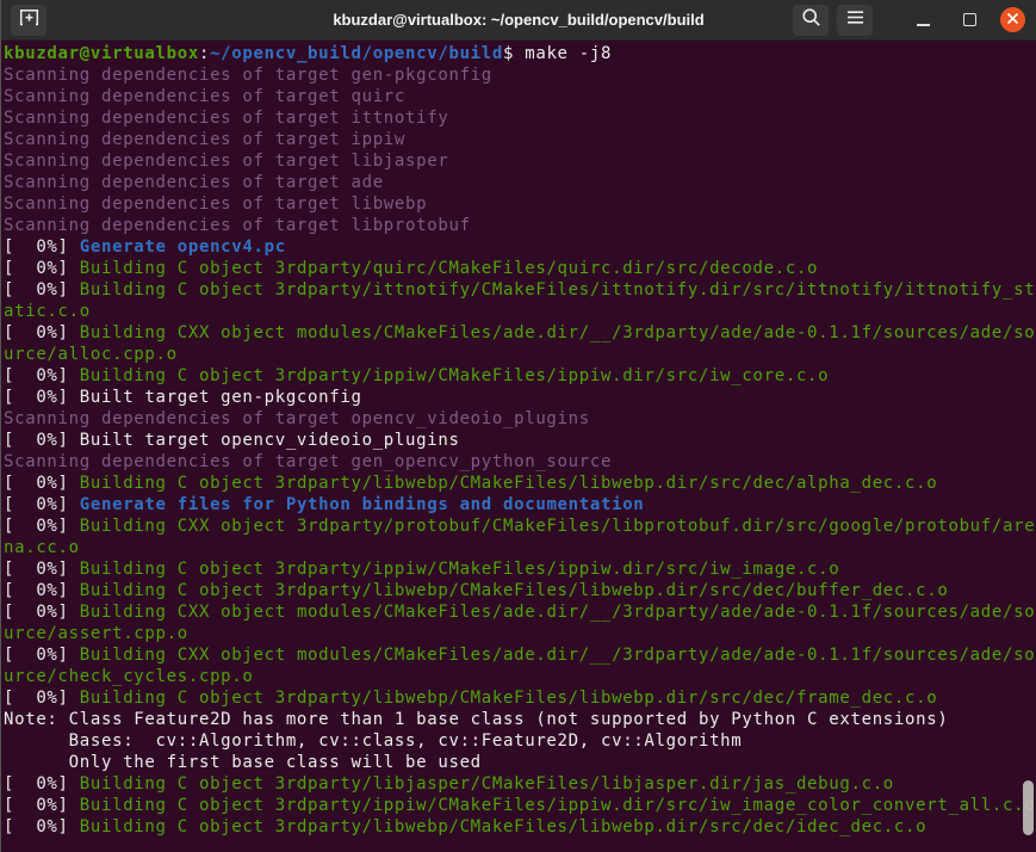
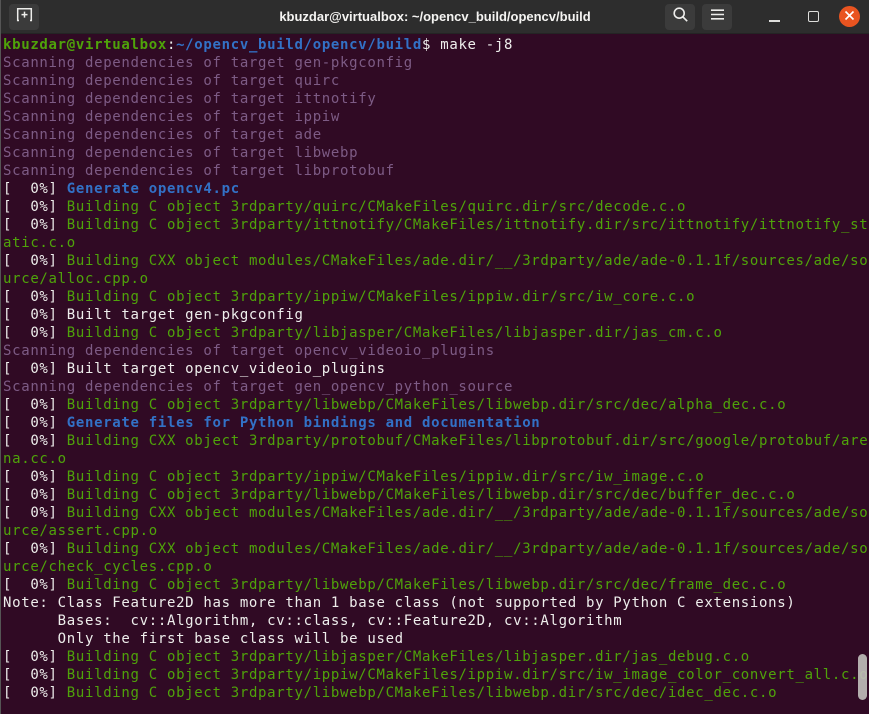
  kbuzdar@virtualbox: ~/opencv_build/opencv/build
  kbuzdar@virtualbox:~/opencv_build/opencv/build$ make -j8
  Scanning dependencies of target gen-pkgconfig
  Scanning dependencies of target quirc
  Scanning dependencies of target ittnotify
  Scanning dependencies of target ippiw
- Scanning dependencies of target libjasper
  Scanning dependencies of target ade
  Scanning dependencies of target libwebp
  Scanning dependencies of target libprotobuf
  [ 0%] Generate opencv4.pc
  [ 0%] Building C object 3rdparty/quirc/CMakeFiles/quirc.dir/src/decode.c.o
  [ 0%] Building C object 3rdparty/ittnotify/CMakeFiles/ittnotify.dir/src/ittnotify/ittnotify_st
  atic.c.o
  [ 0%] Building CXX object modules/CMakeFiles/ade.dir/__/3rdparty/ade/ade-0.1.1f/sources/ade/so
  urce/alloc.cpp.o
  [ 0%] Building C object 3rdparty/ippiw/CMakeFiles/ippiw.dir/src/iw_core.c.o
  [ 0%] Built target gen-pkgconfig
+ [ 0%] Building C object 3rdparty/libjasper/CMakeFiles/libjasper.dir/jas_cm.c.o
  Scanning dependencies of target opencv_videoio_plugins
  [ 0%] Built target opencv_videoio_plugins
  Scanning dependencies of target gen_opencv_python_source
  [ 0%] Building C object 3rdparty/libwebp/CMakeFiles/libwebp.dir/src/dec/alpha_dec.c.o
  [ 0%] Generate files for Python bindings and documentation
  [ 0%] Building CXX object 3rdparty/protobuf/CMakeFiles/libprotobuf.dir/src/google/protobuf/are
  na.cc.o
  [ 0%] Building C object 3rdparty/ippiw/CMakeFiles/ippiw.dir/src/iw_image.c.o
  [ 0%] Building C object 3rdparty/libwebp/CMakeFiles/libwebp.dir/src/dec/buffer_dec.c.o
  [ 0%] Building CXX object modules/CMakeFiles/ade.dir/__/3rdparty/ade/ade-0.1.1f/sources/ade/so
  urce/assert.cpp.o
  [ 0%] Building CXX object modules/CMakeFiles/ade.dir/__/3rdparty/ade/ade-0.1.1f/sources/ade/so
  urce/check_cycles.cpp.o
  [ 0%] Building C object 3rdparty/libwebp/CMakeFiles/libwebp.dir/src/dec/frame_dec.c.o
  Note: Class Feature2D has more than 1 base class (not supported by Python C extensions)
  Bases: cv::Algorithm, cv::class, cv::Feature2D, cv::Algorithm
  Only the first base class will be used
  [ 0%] Building C object 3rdparty/libjasper/CMakeFiles/libjasper.dir/jas_debug.c.o
  [ 0%] Building C object 3rdparty/ippiw/CMakeFiles/ippiw.dir/src/iw_image_color_convert_all.c.
  [ 0%] Building C object 3rdparty/libwebp/CMakeFiles/libwebp.dir/src/dec/idec_dec.c.o
